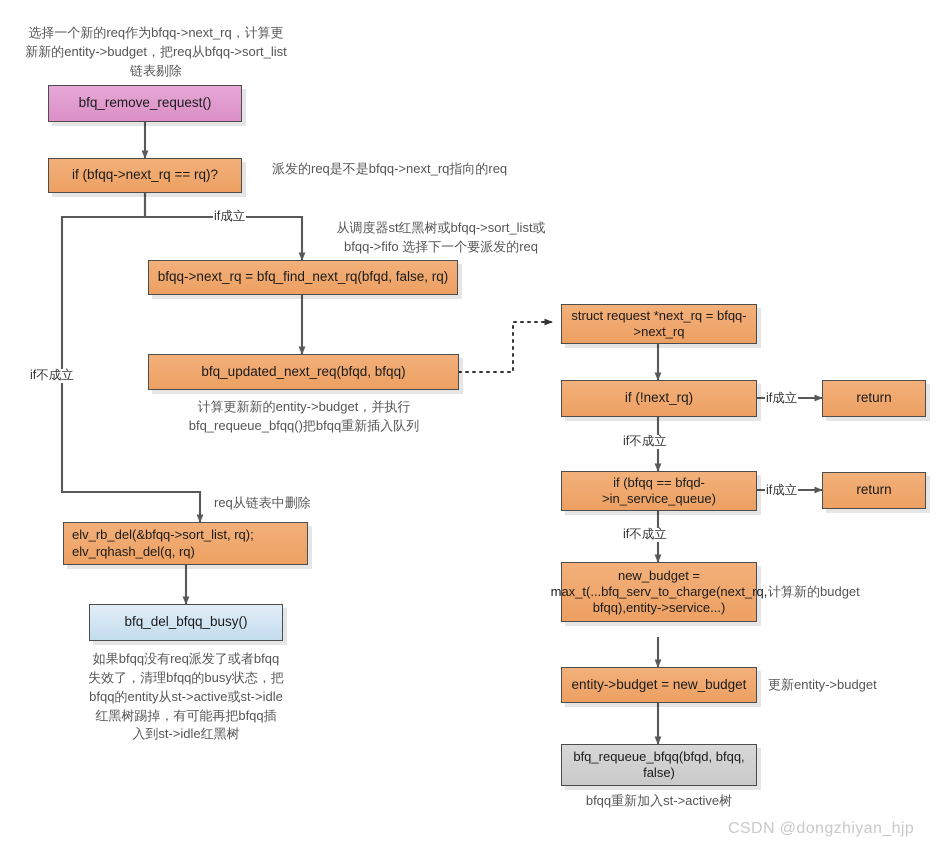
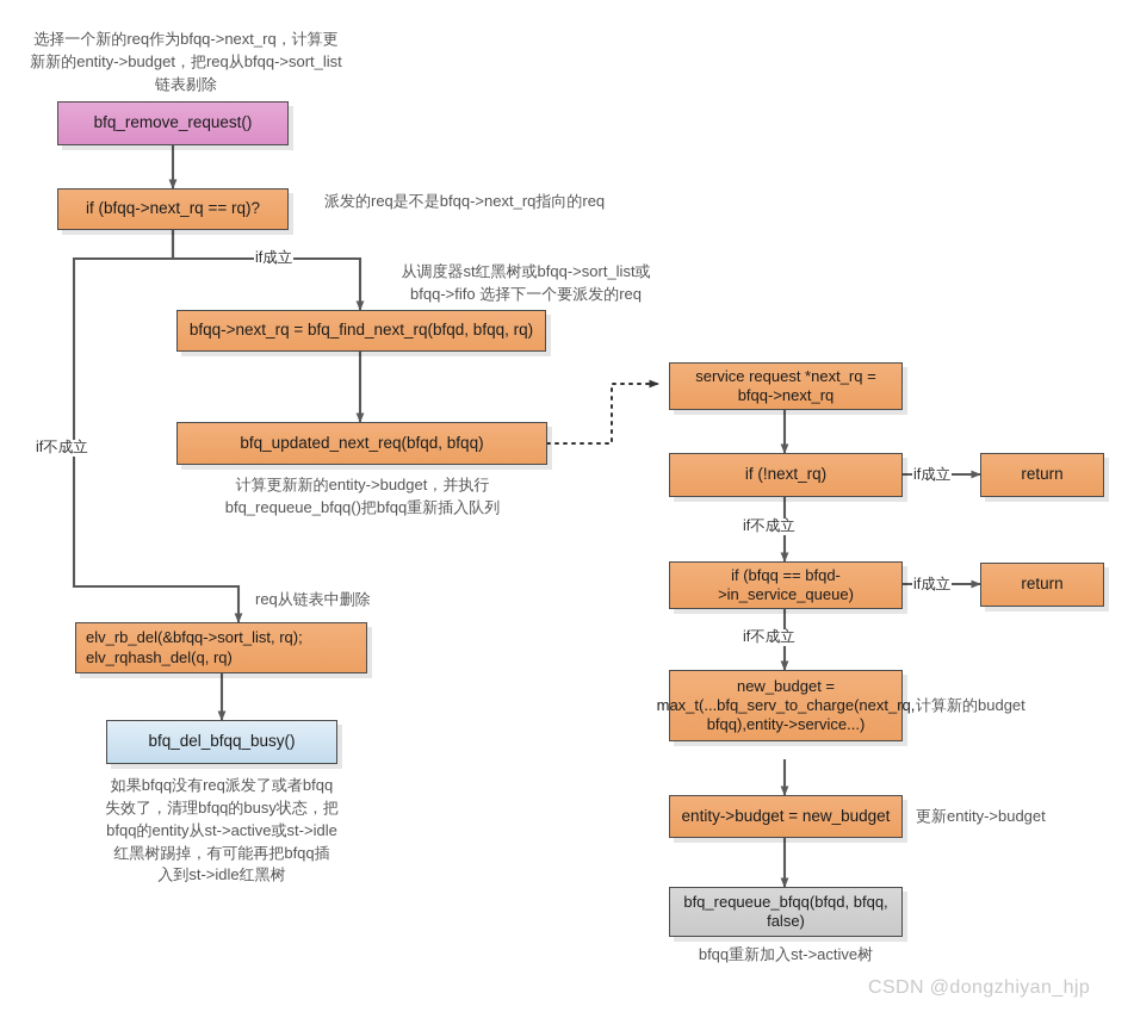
  选择一个新的req作为bfqq->next_rq，计算更新新的entity->budget，把req从bfqq->sort_list链表剔除
  bfq_remove_request()
  if (bfqq->next_rq == rq)?
  if成立
  if不成立
  派发的req是不是bfqq->next_rq指向的req
  从调度器st红黑树或bfqq->sort_list或
  bfqq->fifo 选择下一个要派发的req
- bfqq->next_rq = bfq_find_next_rq(bfqd, false, rq)
+ bfqq->next_rq = bfq_find_next_rq(bfqd, bfqq, rq)
  bfq_updated_next_req(bfqd, bfqq)
  计算更新新的entity->budget，并执行
  bfq_requeue_bfqq()把bfqq重新插入队列
  req从链表中删除
  elv_rb_del(&bfqq->sort_list, rq);
  elv_rqhash_del(q, rq)
  bfq_del_bfqq_busy()
  如果bfqq没有req派发了或者bfqq
  失效了，清理bfqq的busy状态，把
  bfqq的entity从st->active或st->idle
  红黑树踢掉，有可能再把bfqq插
  入到st->idle红黑树
- struct request *next_rq = bfqq->next_rq
+ service request *next_rq = bfqq->next_rq
  if (!next_rq)
  if成立
  return
  if不成立
  if (bfqq == bfqd->in_service_queue)
  if成立
  return
  if不成立
  new_budget = max_t(...bfq_serv_to_charge(next_rq, bfqq),entity->service...)
  计算新的budget
  entity->budget = new_budget
  更新entity->budget
  bfq_requeue_bfqq(bfqd, bfqq, false)
  bfqq重新加入st->active树
  CSDN @dongzhiyan_hjp
